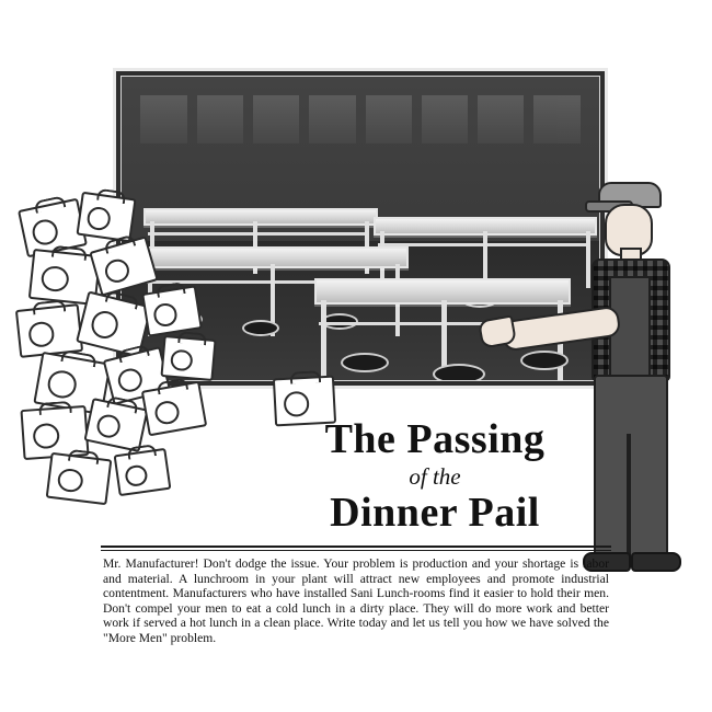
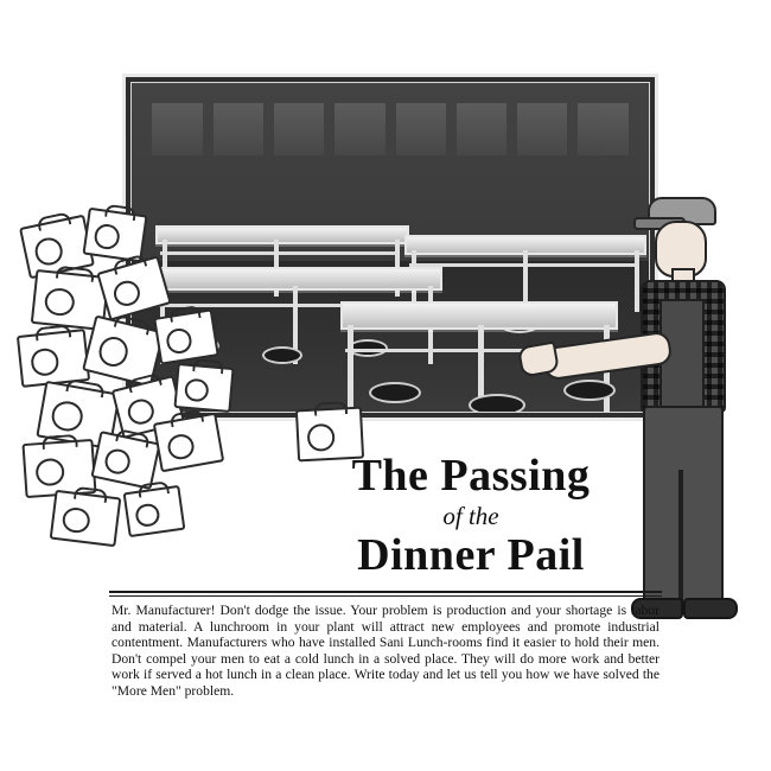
  The Passing
  of the
  Dinner Pail
- Mr. Manufacturer! Don't dodge the issue. Your problem is production and your shortage is labor and material. A lunchroom in your plant will attract new employees and promote industrial contentment. Manufacturers who have installed Sani Lunch-rooms find it easier to hold their men. Don't compel your men to eat a cold lunch in a dirty place. They will do more work and better work if served a hot lunch in a clean place. Write today and let us tell you how we have solved the "More Men" problem.
+ Mr. Manufacturer! Don't dodge the issue. Your problem is production and your shortage is labor and material. A lunchroom in your plant will attract new employees and promote industrial contentment. Manufacturers who have installed Sani Lunch-rooms find it easier to hold their men. Don't compel your men to eat a cold lunch in a solved place. They will do more work and better work if served a hot lunch in a clean place. Write today and let us tell you how we have solved the "More Men" problem.
